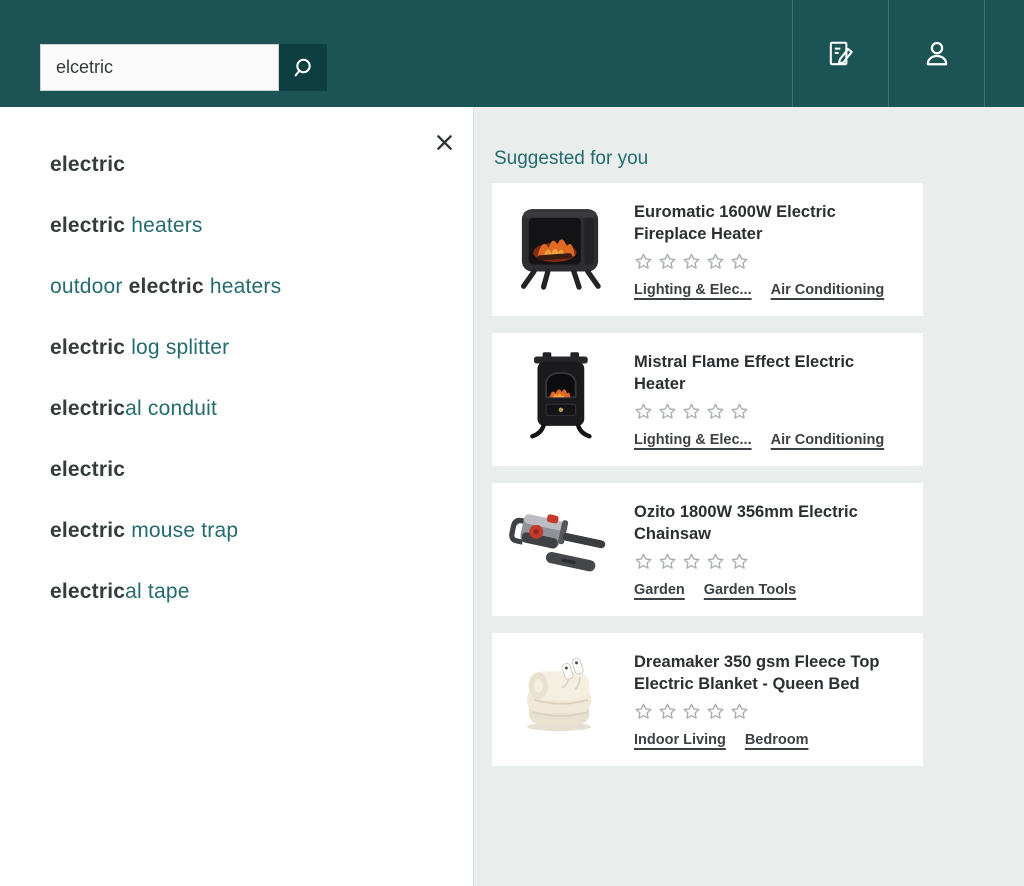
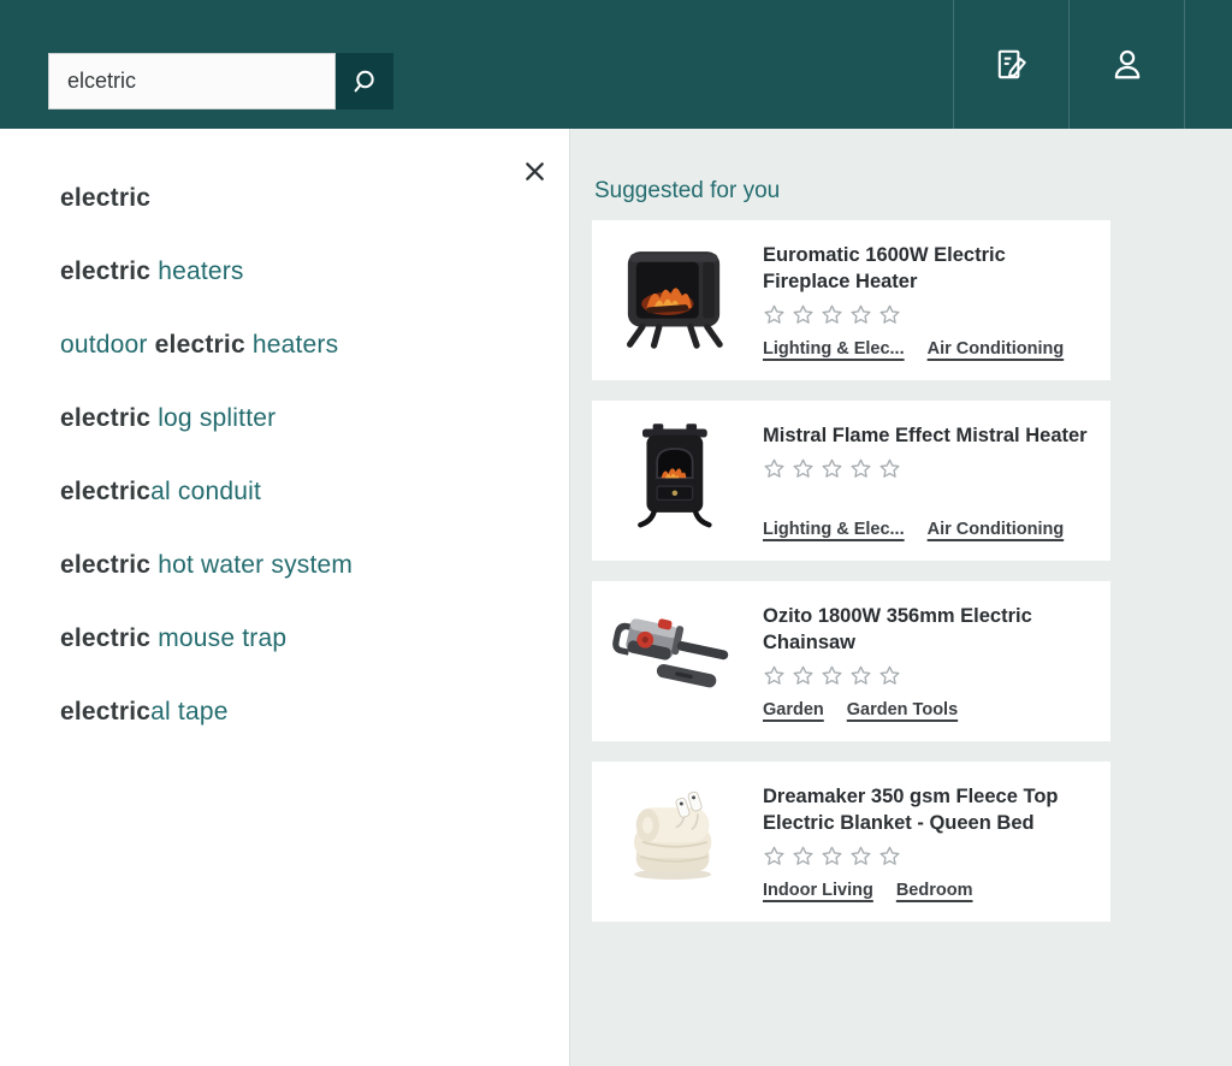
  elcetric
  electric
  electric
  heaters
  outdoor
  electric
  heaters
  electric
  log splitter
  electric
  al conduit
  electric
+ hot water system
  electric
  mouse trap
  electric
  al tape
  Suggested for you
  Euromatic 1600W Electric Fireplace Heater
  Lighting & Elec...
  Air Conditioning
- Mistral Flame Effect Electric Heater
+ Mistral Flame Effect Mistral Heater
  Lighting & Elec...
  Air Conditioning
  Ozito 1800W 356mm Electric Chainsaw
  Garden
  Garden Tools
  Dreamaker 350 gsm Fleece Top Electric Blanket - Queen Bed
  Indoor Living
  Bedroom
